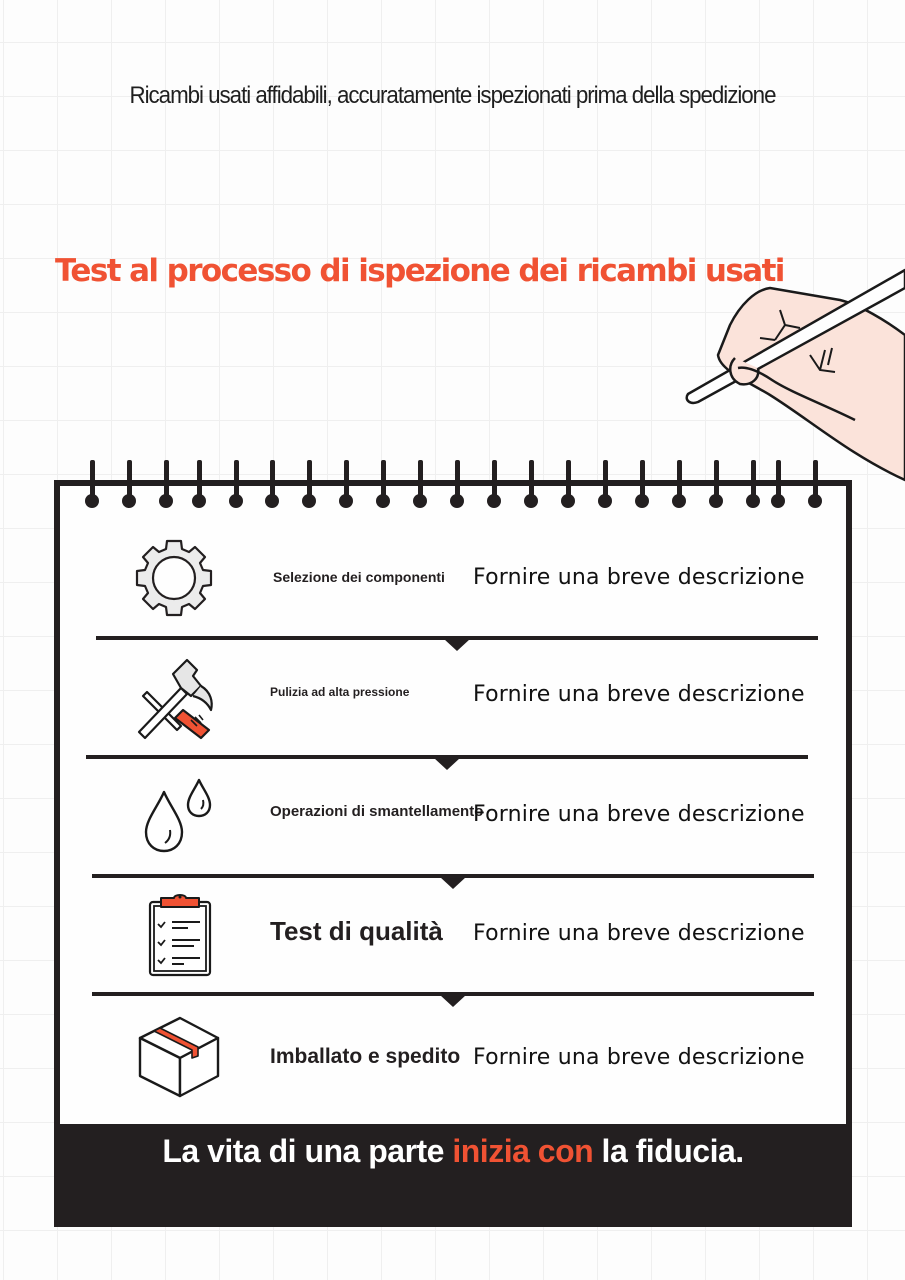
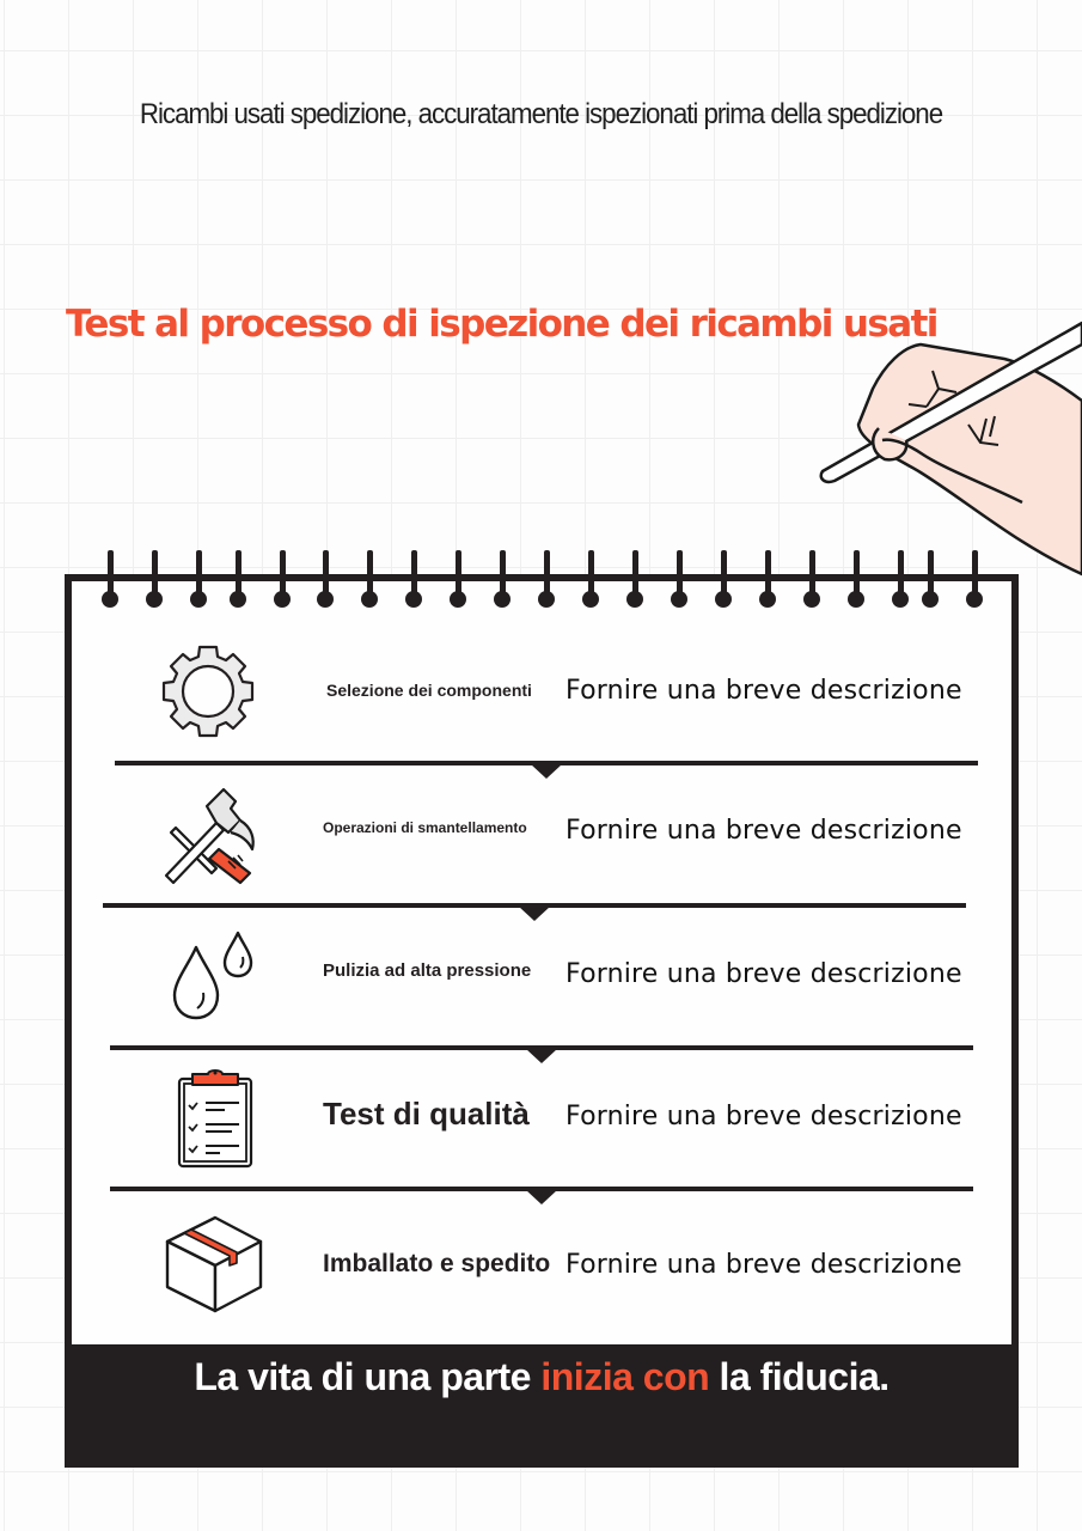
- Ricambi usati affidabili, accuratamente ispezionati prima della spedizione
+ Ricambi usati spedizione, accuratamente ispezionati prima della spedizione
  Test al processo di ispezione dei ricambi usati
  Selezione dei componenti
  Fornire una breve descrizione
- Pulizia ad alta pressione
+ Operazioni di smantellamento
  Fornire una breve descrizione
- Operazioni di smantellamento
+ Pulizia ad alta pressione
  Fornire una breve descrizione
  Test di qualità
  Fornire una breve descrizione
  Imballato e spedito
  Fornire una breve descrizione
  La vita di una parte inizia con la fiducia.
